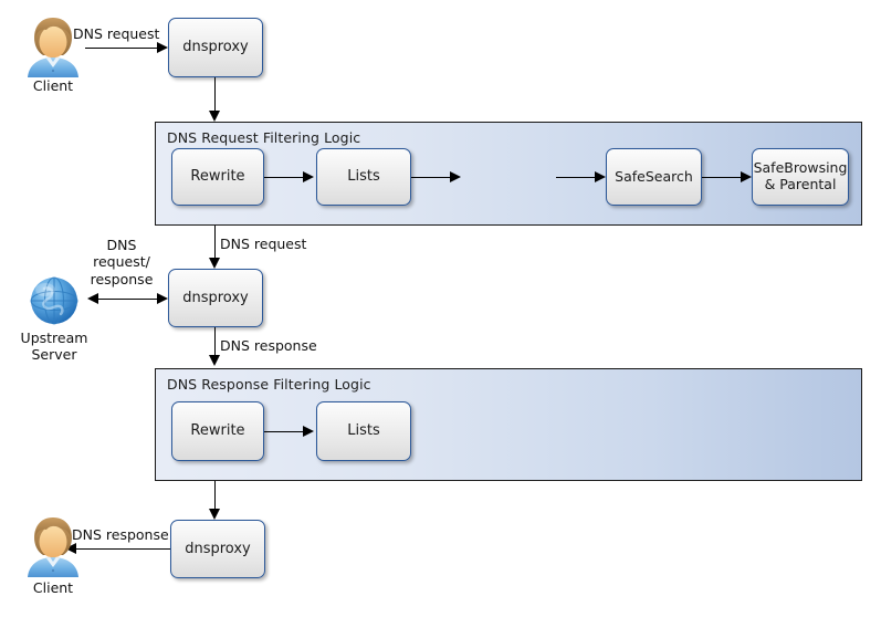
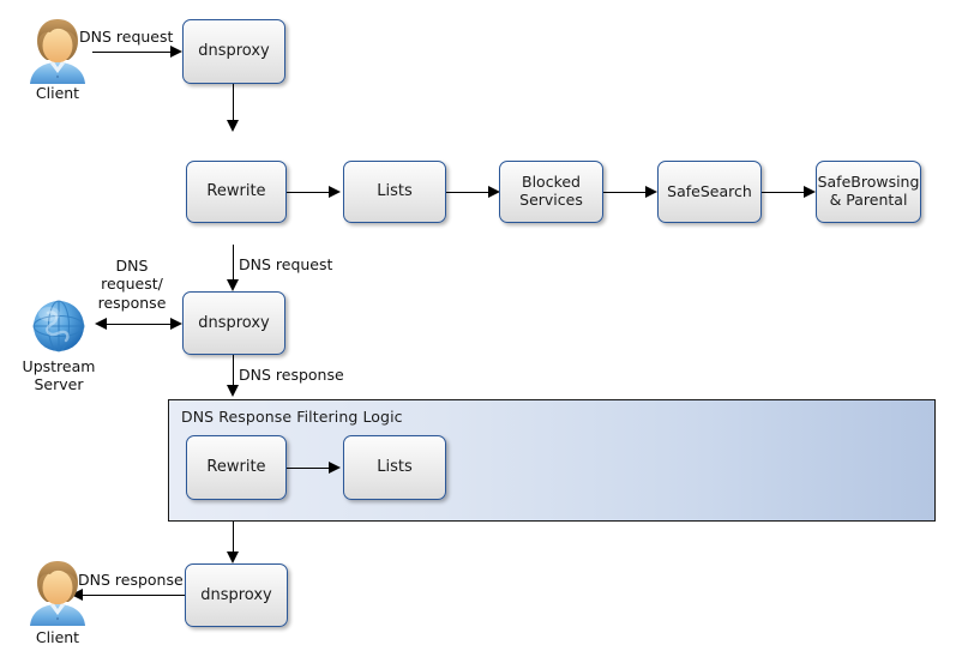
  Client
  DNS request
  dnsproxy
- DNS Request Filtering Logic
  Rewrite
  Lists
+ Blocked
+ Services
  SafeSearch
  SafeBrowsing
  & Parental
  DNS request
  dnsproxy
  Upstream
  Server
  DNS
  request/
  response
  DNS response
  DNS Response Filtering Logic
  Rewrite
  Lists
  dnsproxy
  DNS response
  Client
